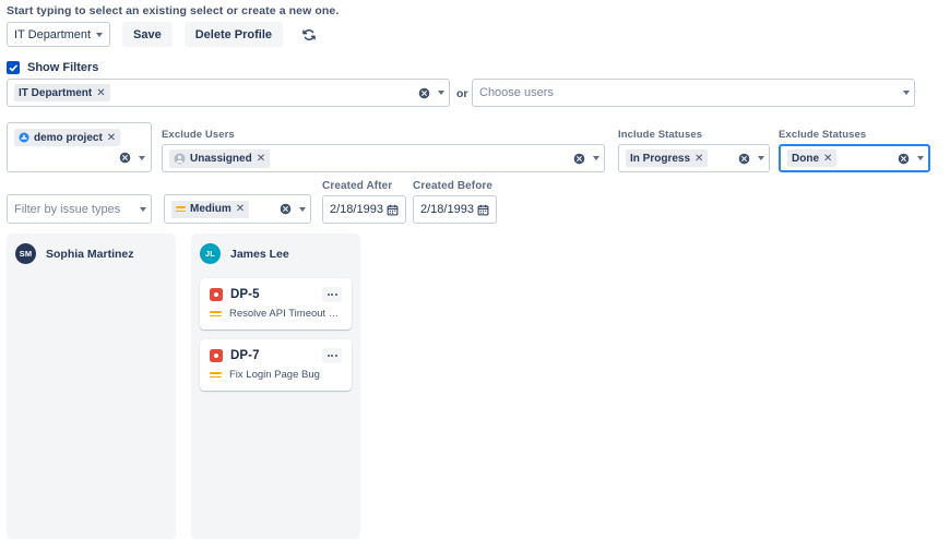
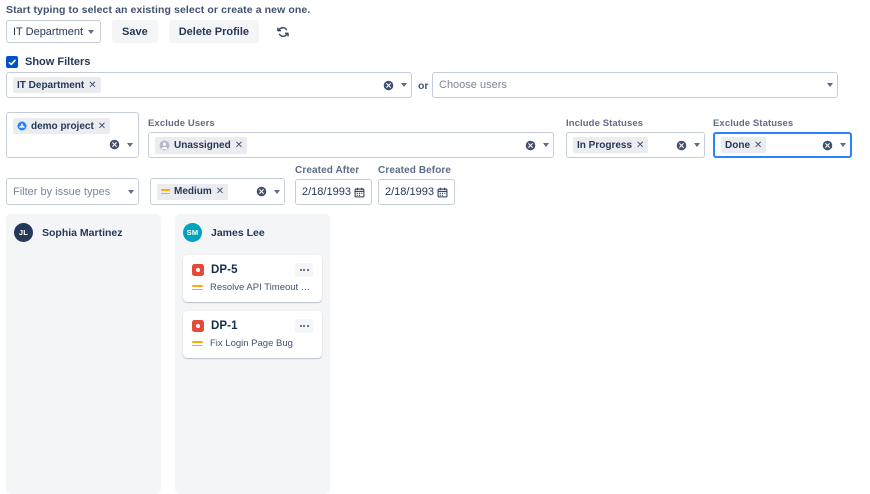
  Start typing to select an existing select or create a new one.
  IT Department
  Save
  Delete Profile
  Show Filters
  IT Department
  ✕
  or
  Choose users
  demo project
  ✕
  Exclude Users
  Unassigned
  ✕
  Include Statuses
  In Progress
  ✕
  Exclude Statuses
  Done
  ✕
  Filter by issue types
  Medium
  ✕
  Created After
  2/18/1993
  Created Before
  2/18/1993
- SM
+ JL
  Sophia Martinez
- JL
+ SM
  James Lee
  DP-5
  Resolve API Timeout Err
- DP-7
+ DP-1
  Fix Login Page Bug
